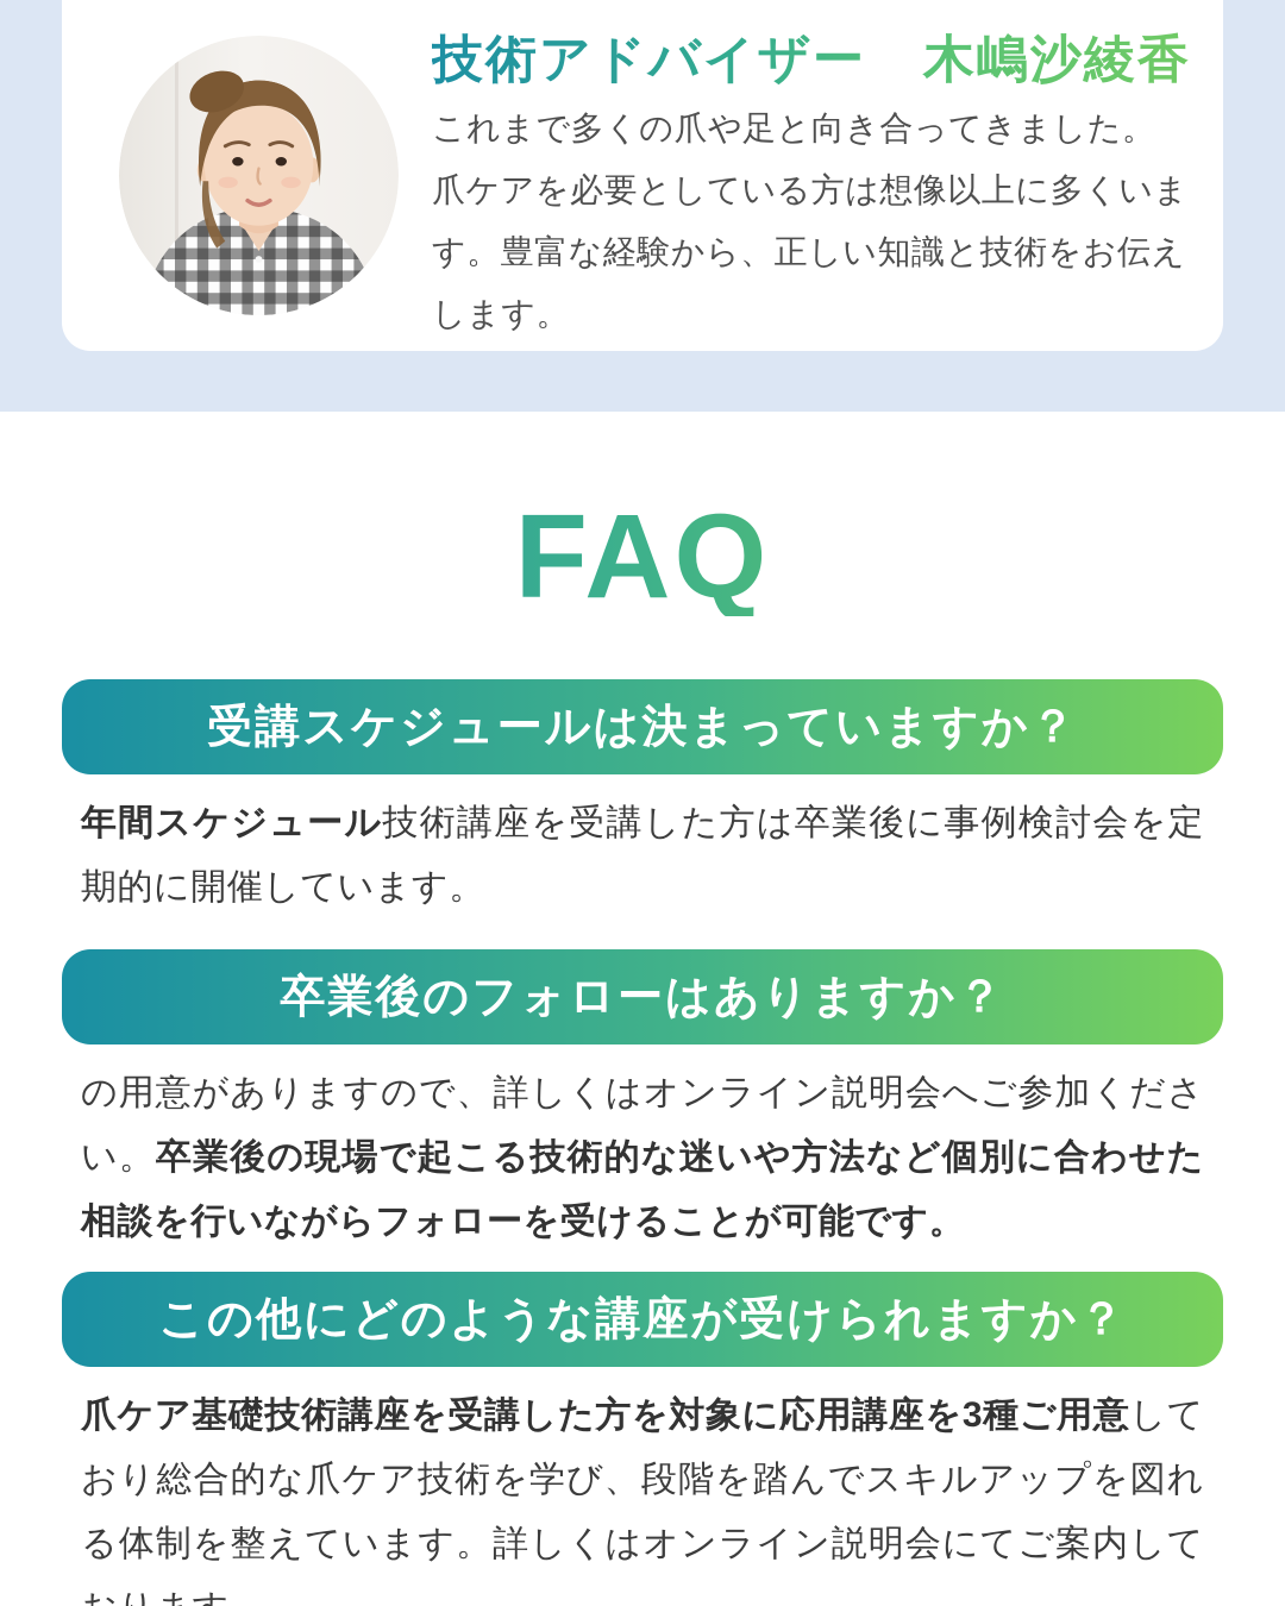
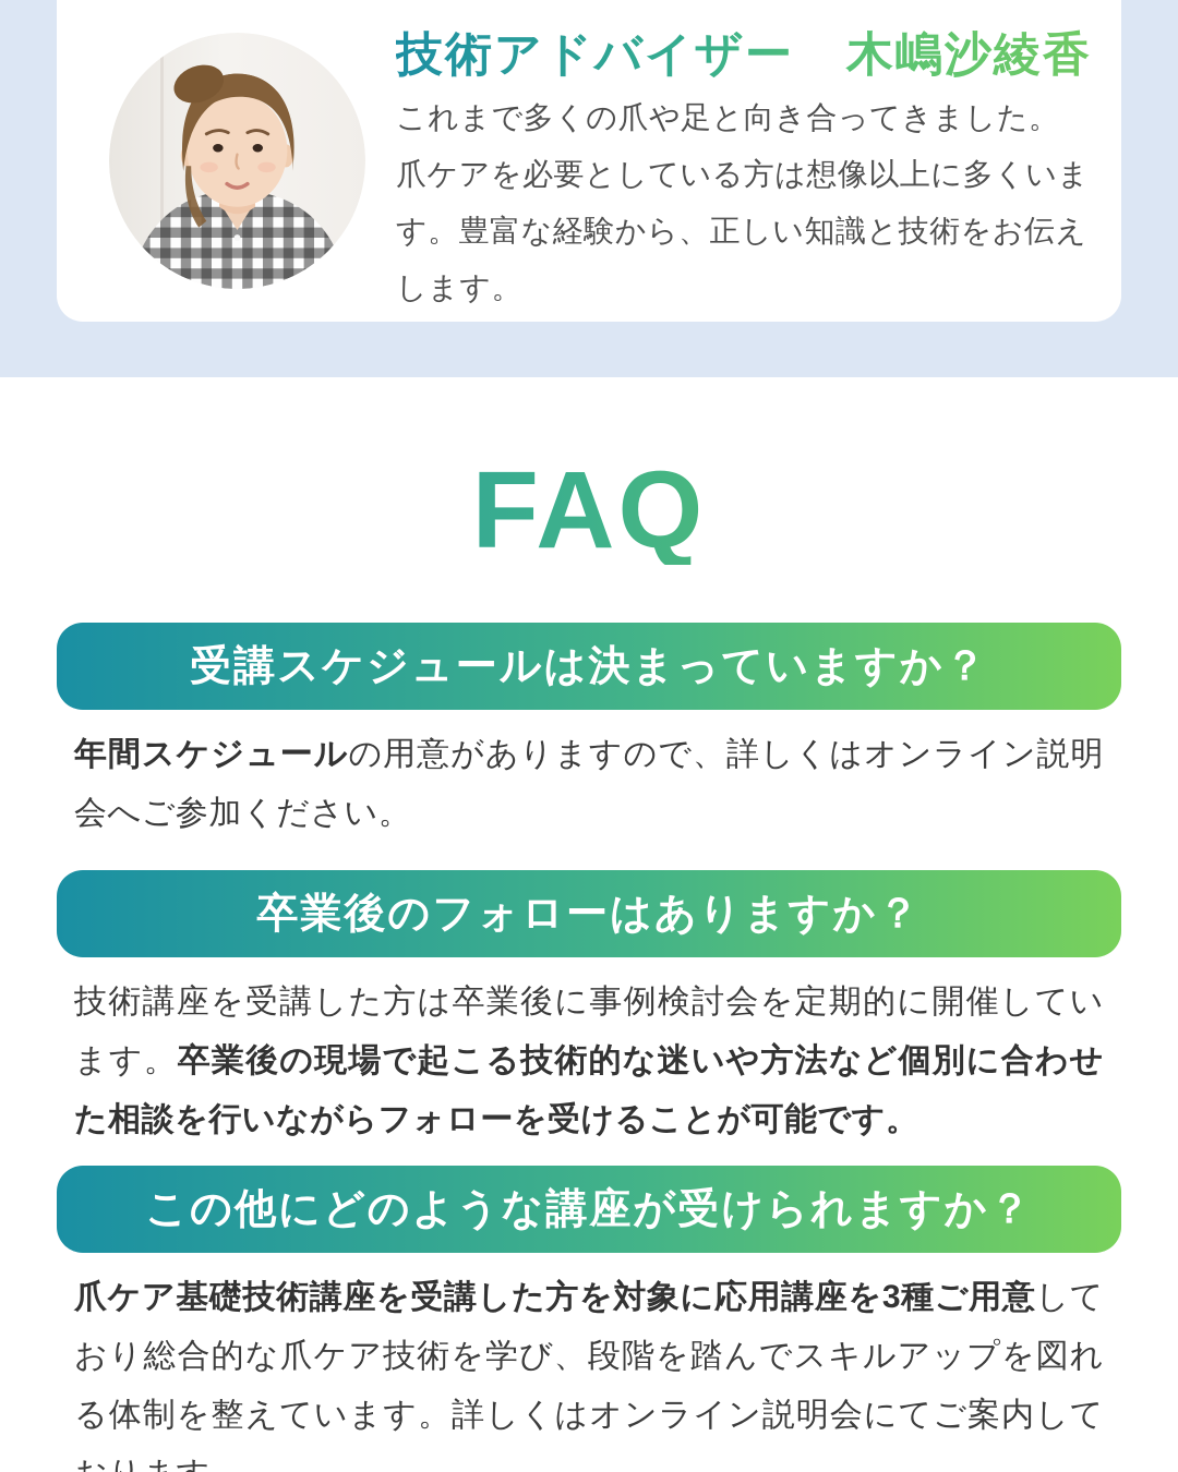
  技術アドバイザー 木嶋沙綾香
  これまで多くの爪や足と向き合ってきました。爪ケアを必要としている方は想像以上に多くいます。豊富な経験から、正しい知識と技術をお伝えします。
  FAQ
  受講スケジュールは決まっていますか？
- 年間スケジュール技術講座を受講した方は卒業後に事例検討会を定期的に開催しています。
+ 年間スケジュールの用意がありますので、詳しくはオンライン説明会へご参加ください。
  卒業後のフォローはありますか？
- の用意がありますので、詳しくはオンライン説明会へご参加ください。卒業後の現場で起こる技術的な迷いや方法など個別に合わせた相談を行いながらフォローを受けることが可能です。
+ 技術講座を受講した方は卒業後に事例検討会を定期的に開催しています。卒業後の現場で起こる技術的な迷いや方法など個別に合わせた相談を行いながらフォローを受けることが可能です。
  この他にどのような講座が受けられますか？
  爪ケア基礎技術講座を受講した方を対象に応用講座を3種ご用意しており総合的な爪ケア技術を学び、段階を踏んでスキルアップを図れる体制を整えています。詳しくはオンライン説明会にてご案内して
